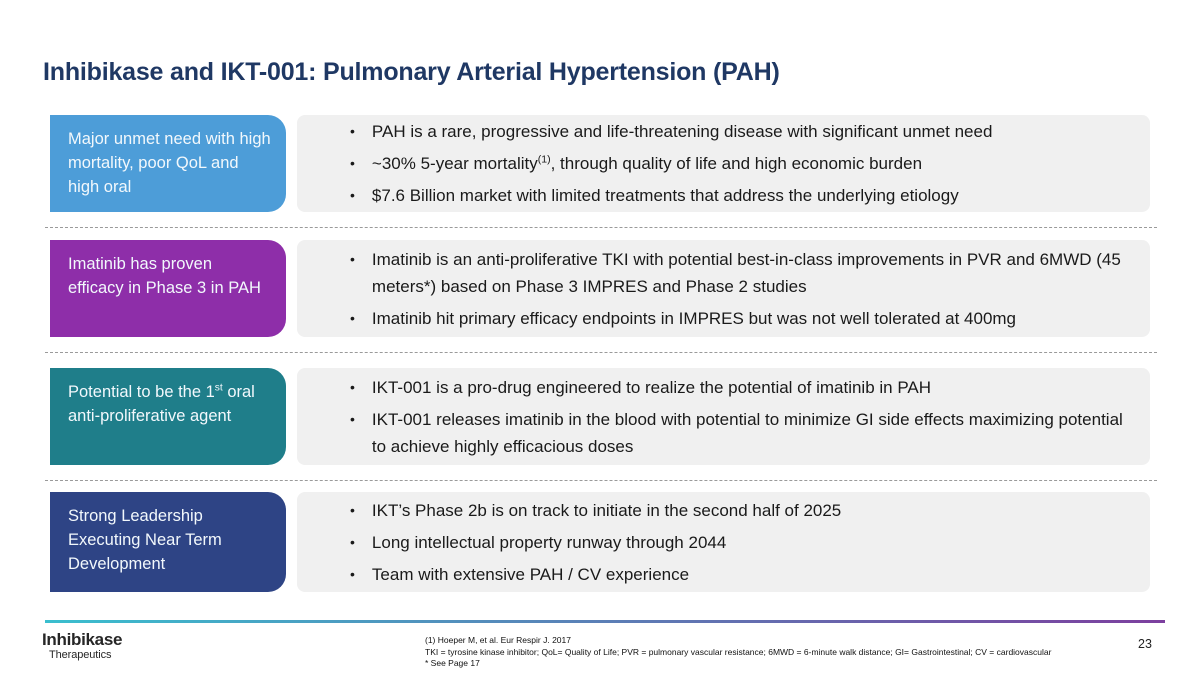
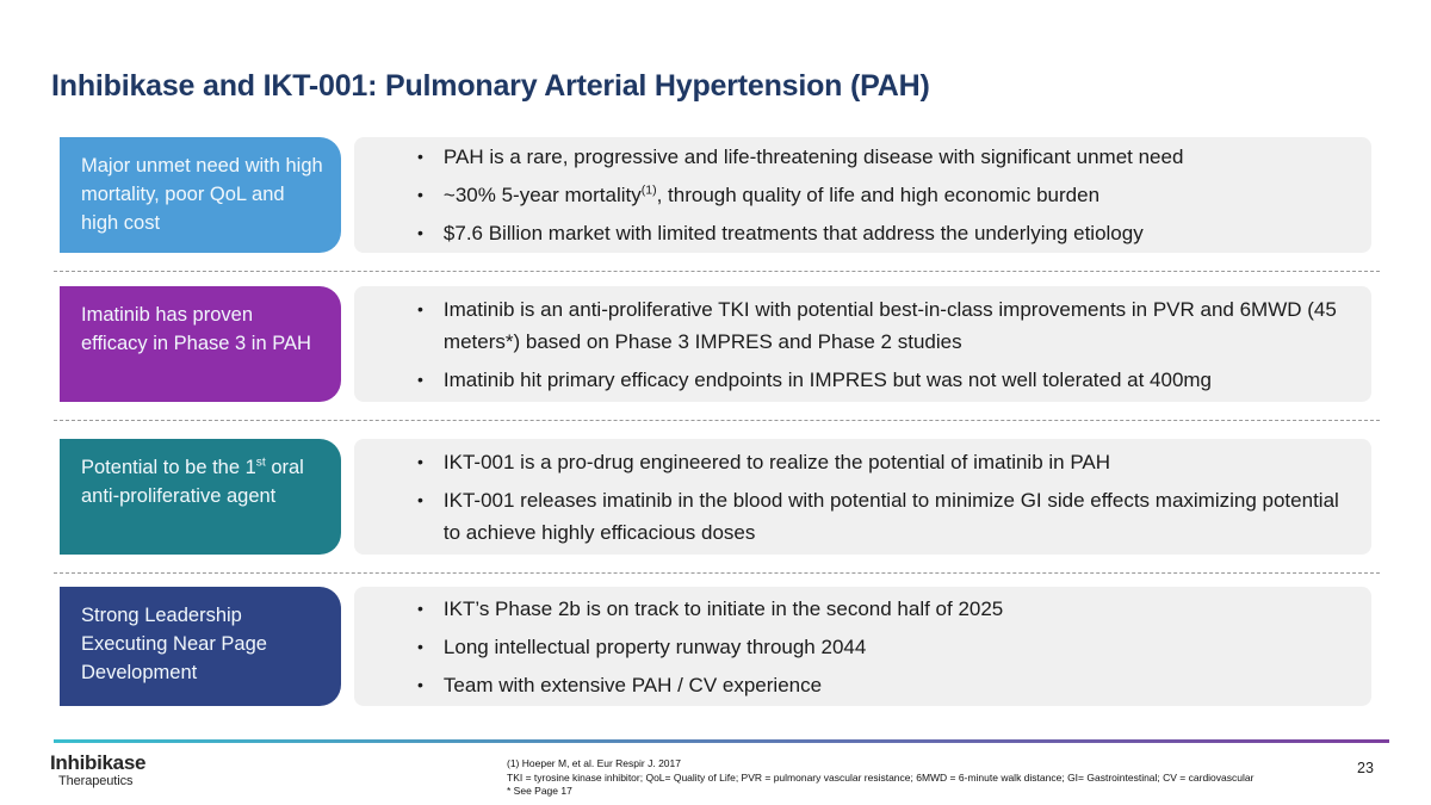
  Inhibikase and IKT-001: Pulmonary Arterial Hypertension (PAH)
- Major unmet need with high mortality, poor QoL and high oral
+ Major unmet need with high mortality, poor QoL and high cost
  PAH is a rare, progressive and life-threatening disease with significant unmet need
  ~30% 5-year mortality(1), through quality of life and high economic burden
  $7.6 Billion market with limited treatments that address the underlying etiology
  Imatinib has proven efficacy in Phase 3 in PAH
  Imatinib is an anti-proliferative TKI with potential best-in-class improvements in PVR and 6MWD (45 meters*) based on Phase 3 IMPRES and Phase 2 studies
  Imatinib hit primary efficacy endpoints in IMPRES but was not well tolerated at 400mg
  Potential to be the 1st oral anti-proliferative agent
  IKT-001 is a pro-drug engineered to realize the potential of imatinib in PAH
  IKT-001 releases imatinib in the blood with potential to minimize GI side effects maximizing potential to achieve highly efficacious doses
- Strong Leadership Executing Near Term Development
+ Strong Leadership Executing Near Page Development
  IKT’s Phase 2b is on track to initiate in the second half of 2025
  Long intellectual property runway through 2044
  Team with extensive PAH / CV experience
  Inhibikase
  Therapeutics
  (1) Hoeper M, et al. Eur Respir J. 2017
  TKI = tyrosine kinase inhibitor; QoL= Quality of Life; PVR = pulmonary vascular resistance; 6MWD = 6-minute walk distance; GI= Gastrointestinal; CV = cardiovascular
  * See Page 17
  23
